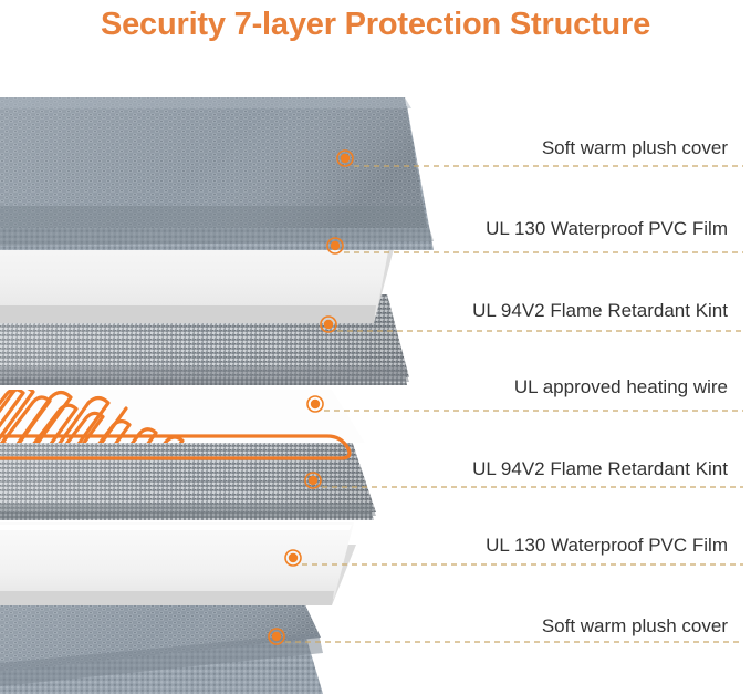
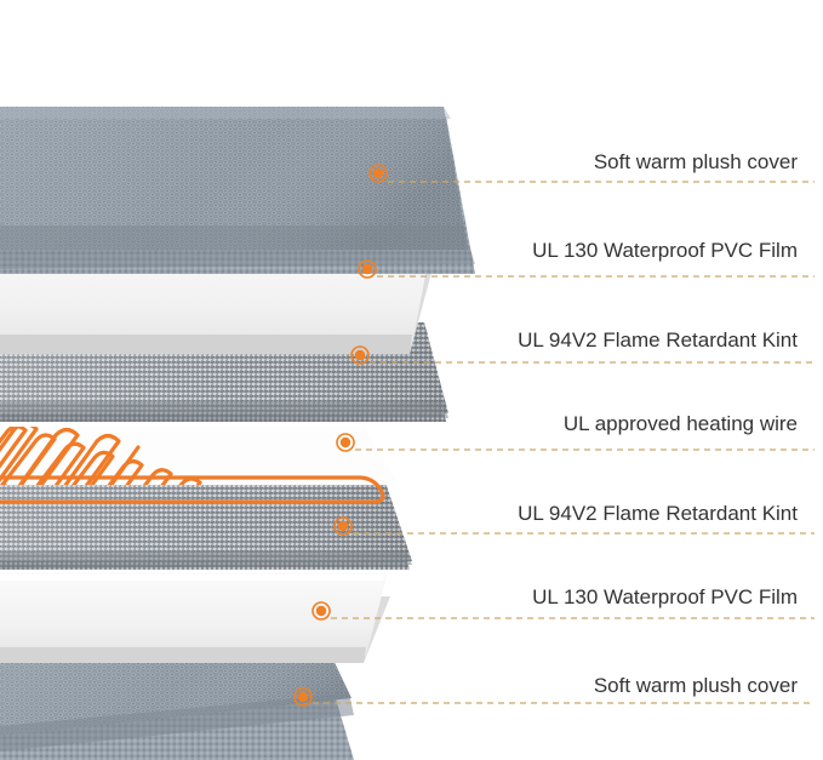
- Security 7-layer Protection Structure
  Soft warm plush cover
  UL 130 Waterproof PVC Film
  UL 94V2 Flame Retardant Kint
  UL approved heating wire
  UL 94V2 Flame Retardant Kint
  UL 130 Waterproof PVC Film
  Soft warm plush cover
